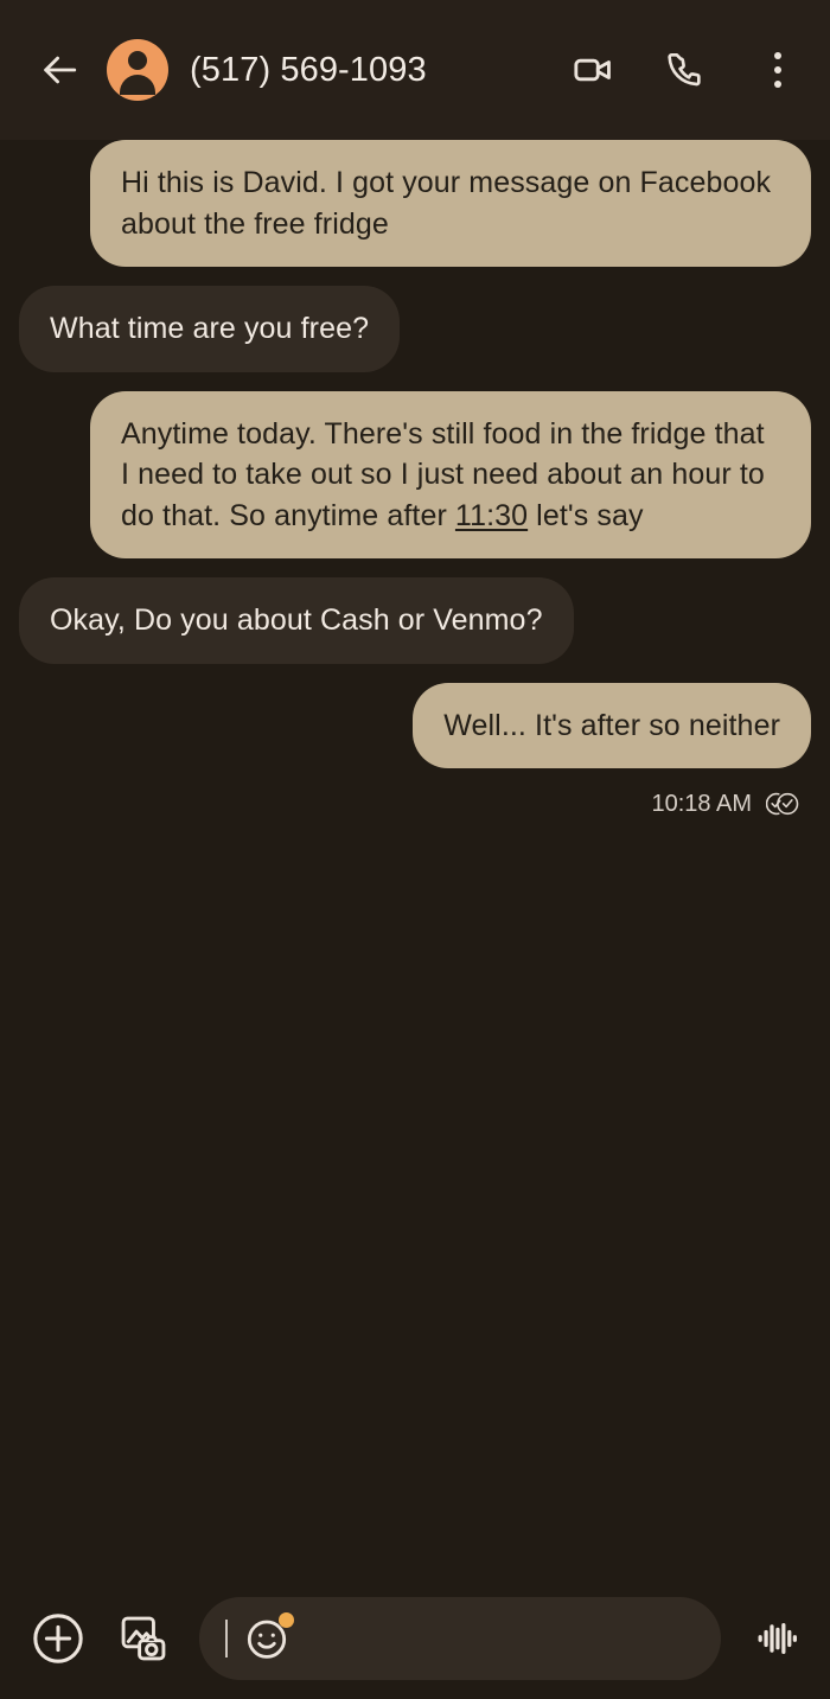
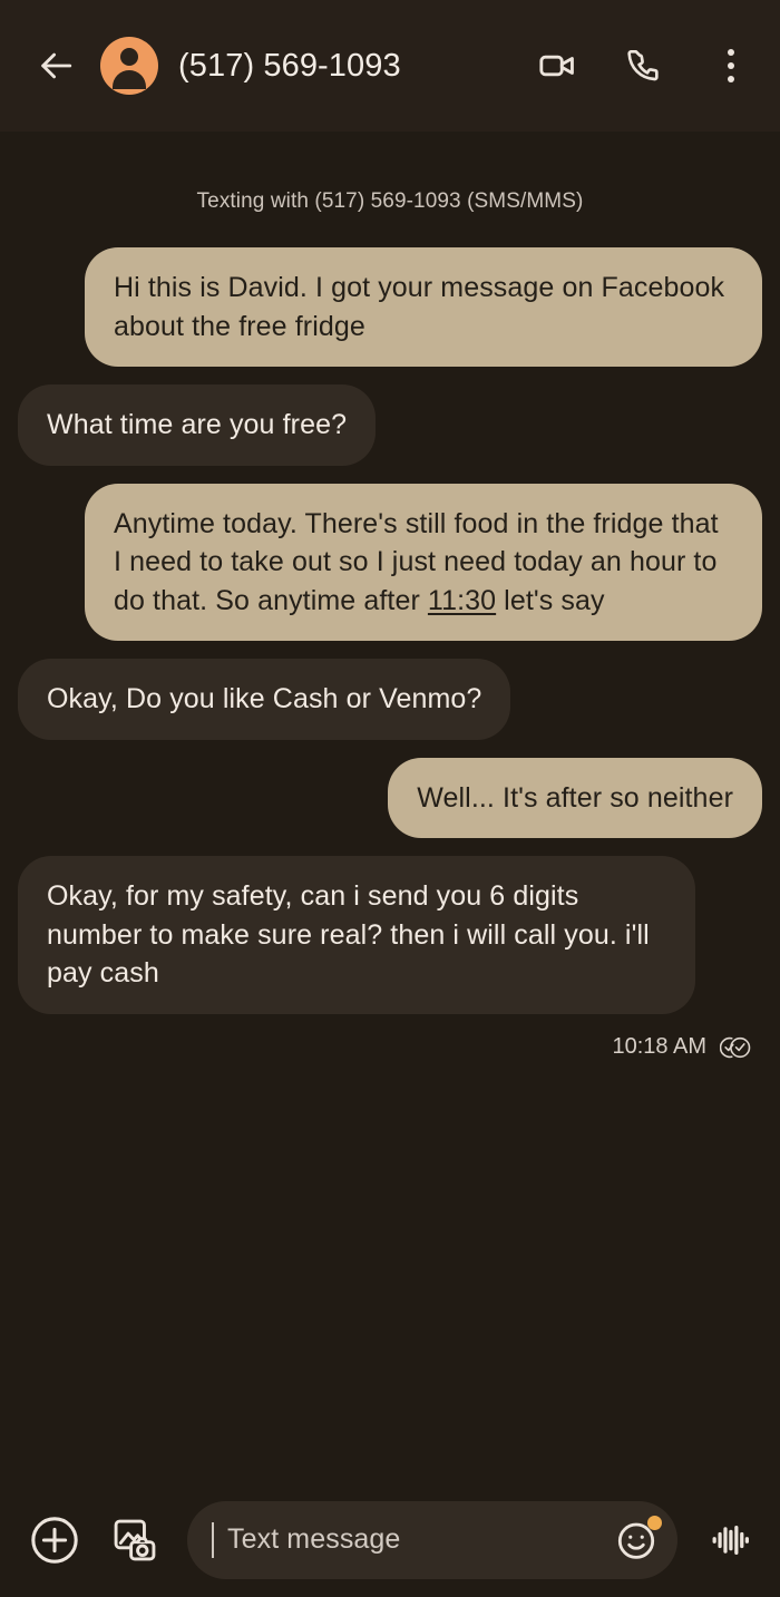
  (517) 569-1093
+ Texting with (517) 569-1093 (SMS/MMS)
  Hi this is David. I got your message on Facebook about the free fridge
  What time are you free?
- Anytime today. There's still food in the fridge that I need to take out so I just need about an hour to do that. So anytime after 11:30 let's say
+ Anytime today. There's still food in the fridge that I need to take out so I just need today an hour to do that. So anytime after 11:30 let's say
- Okay, Do you about Cash or Venmo?
+ Okay, Do you like Cash or Venmo?
  Well... It's after so neither
+ Okay, for my safety, can i send you 6 digits number to make sure real? then i will call you. i'll pay cash
  10:18 AM
+ Text message
